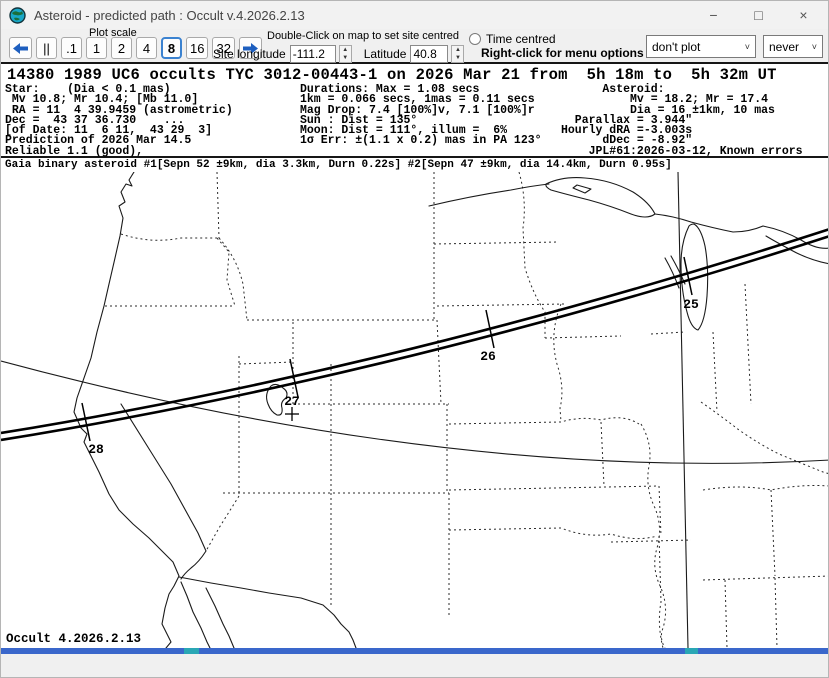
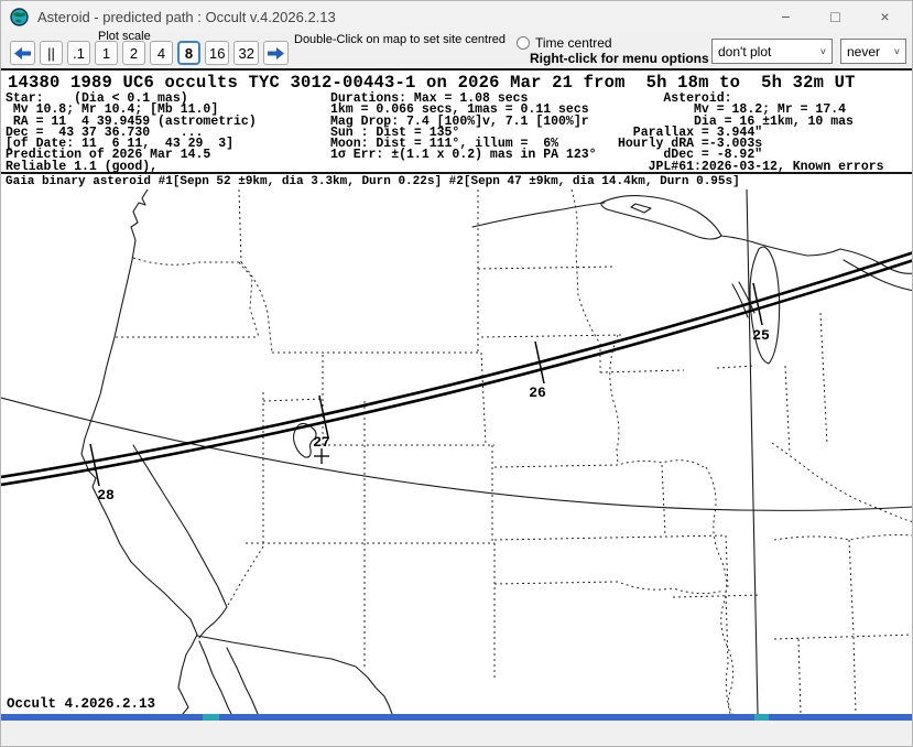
  Asteroid - predicted path : Occult v.4.2026.2.13
  −
  □
  ×
  Plot scale
  ||
  .1
  1
  2
  4
  8
  16
  32
  Double-Click on map to set site centred
- Site longitude
- -111.2
- Latitude
- 40.8
  Time centred
  Right-click for menu options
  don't plot
  ˅
  never
  ˅
  14380 1989 UC6 occults TYC 3012-00443-1 on 2026 Mar 21 from 5h 18m to 5h 32m UT
  Star: (Dia < 0.1 mas)
  Mv 10.8; Mr 10.4; [Mb 11.0]
  RA = 11 4 39.9459 (astrometric)
  Dec = 43 37 36.730 ...
  [of Date: 11 6 11, 43 29 3]
  Prediction of 2026 Mar 14.5
  Reliable 1.1 (good),
  Durations: Max = 1.08 secs
  1km = 0.066 secs, 1mas = 0.11 secs
  Mag Drop: 7.4 [100%]v, 7.1 [100%]r
  Sun : Dist = 135°
  Moon: Dist = 111°, illum = 6%
  1σ Err: ±(1.1 x 0.2) mas in PA 123°
  Asteroid:
  Mv = 18.2; Mr = 17.4
  Dia = 16 ±1km, 10 mas
  Parallax = 3.944"
  Hourly dRA =-3.003s
  dDec = -8.92"
  JPL#61:2026-03-12, Known errors
  Gaia binary asteroid #1[Sepn 52 ±9km, dia 3.3km, Durn 0.22s] #2[Sepn 47 ±9km, dia 14.4km, Durn 0.95s]
  25
  26
  27
  28
  Occult 4.2026.2.13
